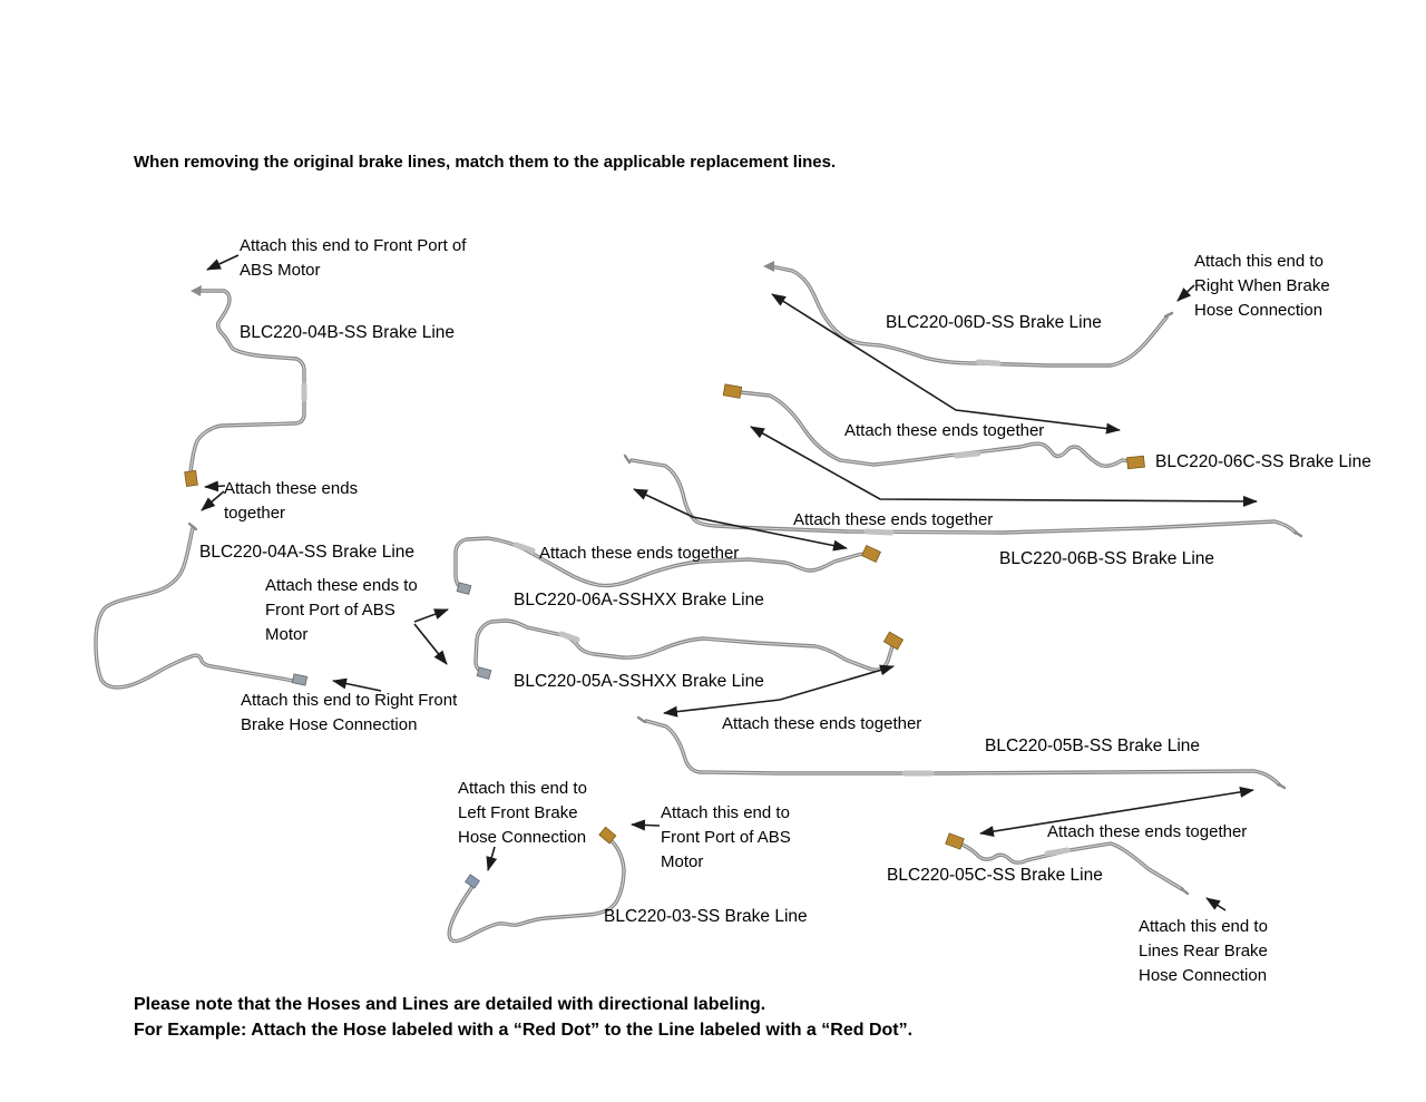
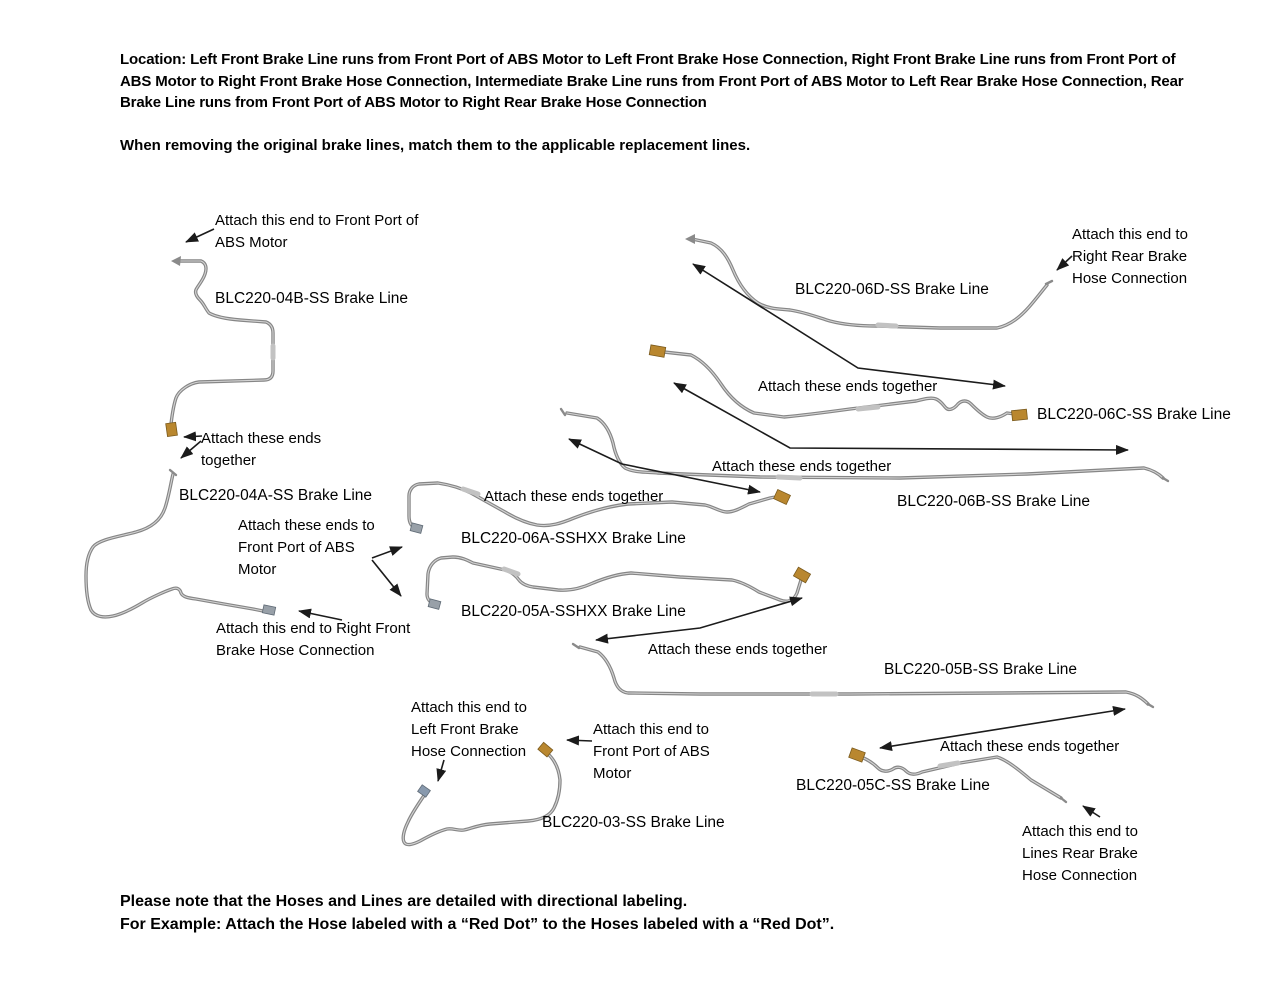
+ Location: Left Front Brake Line runs from Front Port of ABS Motor to Left Front Brake Hose Connection, Right Front Brake Line runs from Front Port of ABS Motor to Right Front Brake Hose Connection, Intermediate Brake Line runs from Front Port of ABS Motor to Left Rear Brake Hose Connection, Rear Brake Line runs from Front Port of ABS Motor to Right Rear Brake Hose Connection
  When removing the original brake lines, match them to the applicable replacement lines.
  Attach this end to Front Port of ABS Motor
  BLC220-04B-SS Brake Line
  Attach these ends together
  BLC220-04A-SS Brake Line
  Attach these ends to Front Port of ABS Motor
  Attach this end to Right Front Brake Hose Connection
  Attach these ends together
  BLC220-06A-SSHXX Brake Line
  BLC220-05A-SSHXX Brake Line
  BLC220-06D-SS Brake Line
- Attach this end to Right When Brake Hose Connection
+ Attach this end to Right Rear Brake Hose Connection
  Attach these ends together
  BLC220-06C-SS Brake Line
  Attach these ends together
  BLC220-06B-SS Brake Line
  Attach these ends together
  BLC220-05B-SS Brake Line
  Attach this end to Left Front Brake Hose Connection
  Attach this end to Front Port of ABS Motor
  BLC220-03-SS Brake Line
  BLC220-05C-SS Brake Line
  Attach these ends together
  Attach this end to Lines Rear Brake Hose Connection
  Please note that the Hoses and Lines are detailed with directional labeling.
- For Example: Attach the Hose labeled with a “Red Dot” to the Line labeled with a “Red Dot”.
+ For Example: Attach the Hose labeled with a “Red Dot” to the Hoses labeled with a “Red Dot”.
